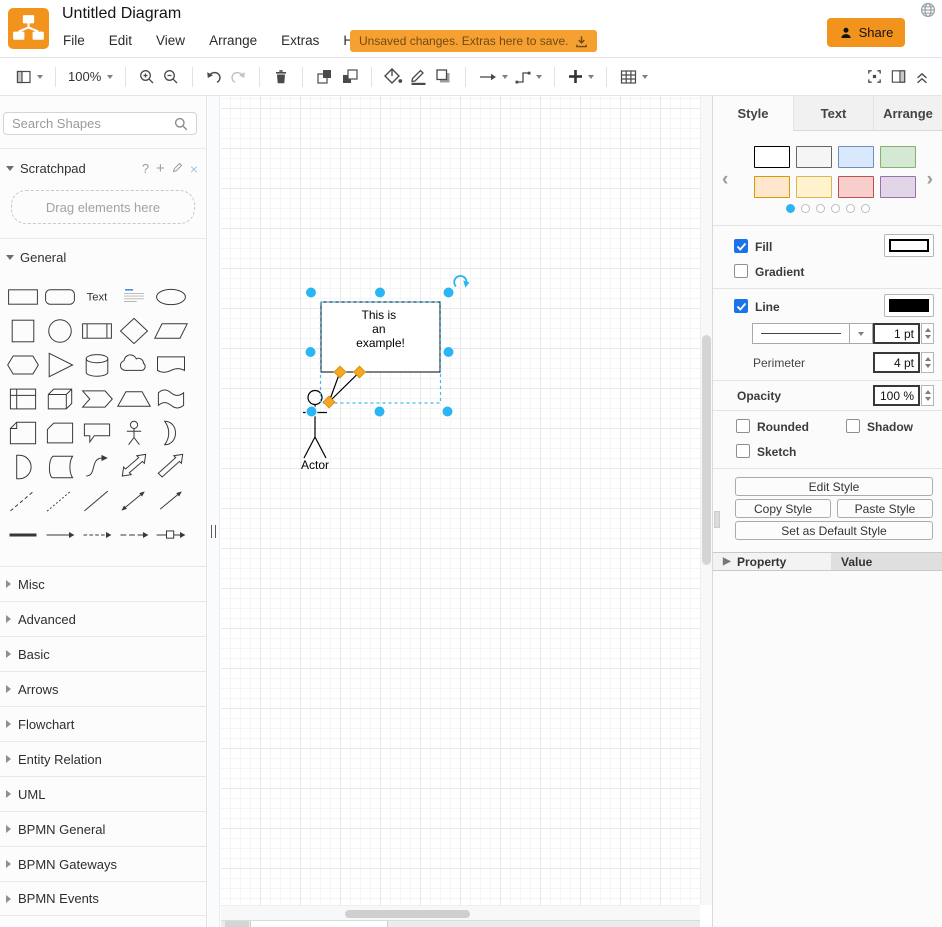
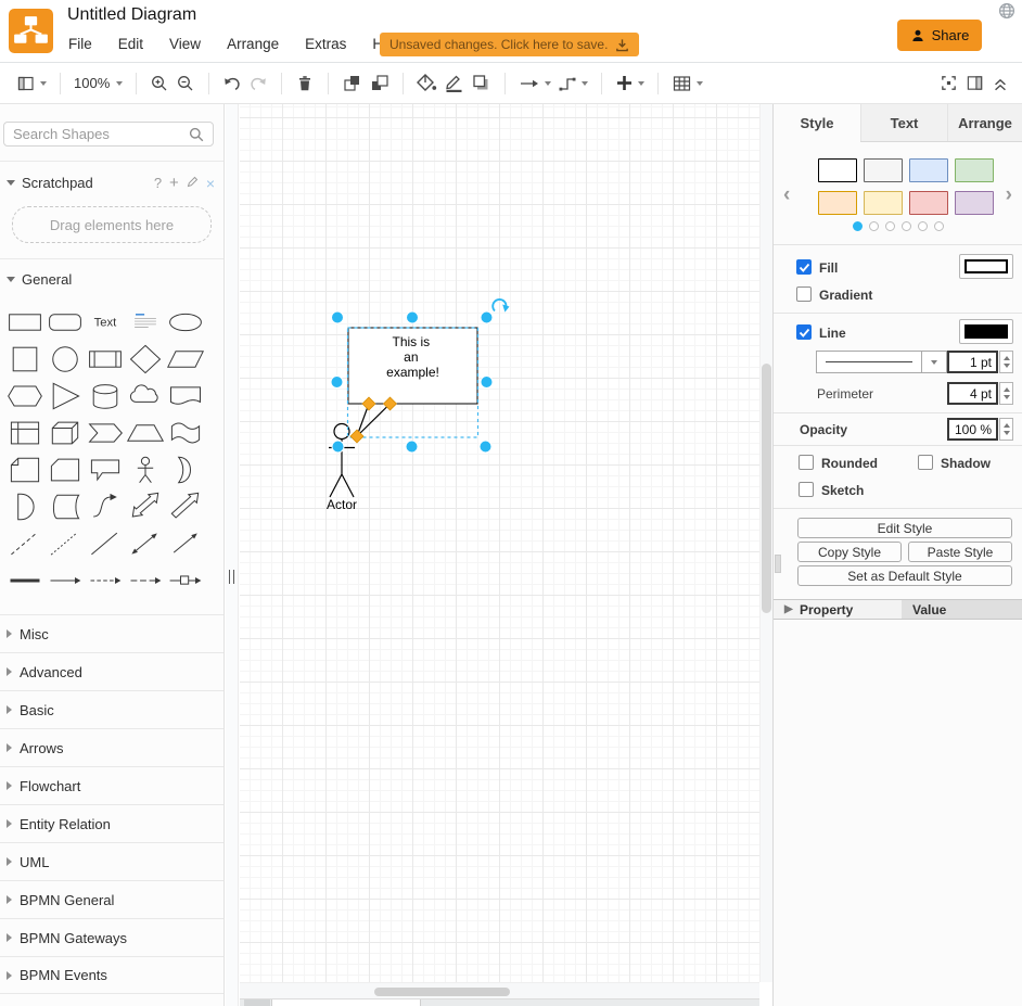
  Untitled Diagram
  File
  Edit
  View
  Arrange
  Extras
- Unsaved changes. Extras here to save.
+ Unsaved changes. Click here to save.
  Share
  100%
  Search Shapes
  Scratchpad
  ?
  +
  ×
  Drag elements here
  General
  Text
  Misc
  Advanced
  Basic
  Arrows
  Flowchart
  Entity Relation
  UML
  BPMN General
  BPMN Gateways
  BPMN Events
  This is an example!
  Actor
  Style
  Text
  Arrange
  ‹
  ›
  Fill
  Gradient
  Line
  1 pt
  Perimeter
  4 pt
  Opacity
  100 %
  Rounded
  Shadow
  Sketch
  Edit Style
  Copy Style
  Paste Style
  Set as Default Style
  ▶
  Property
  Value
